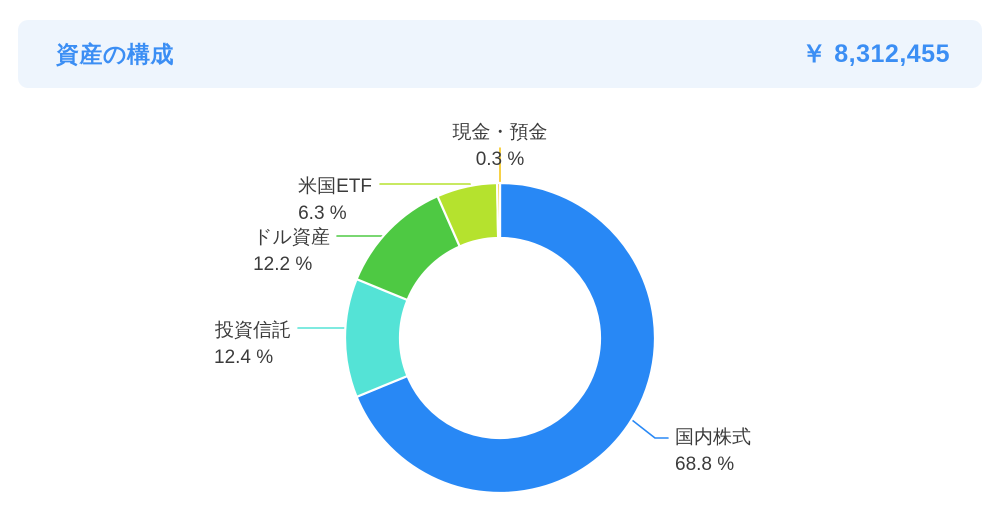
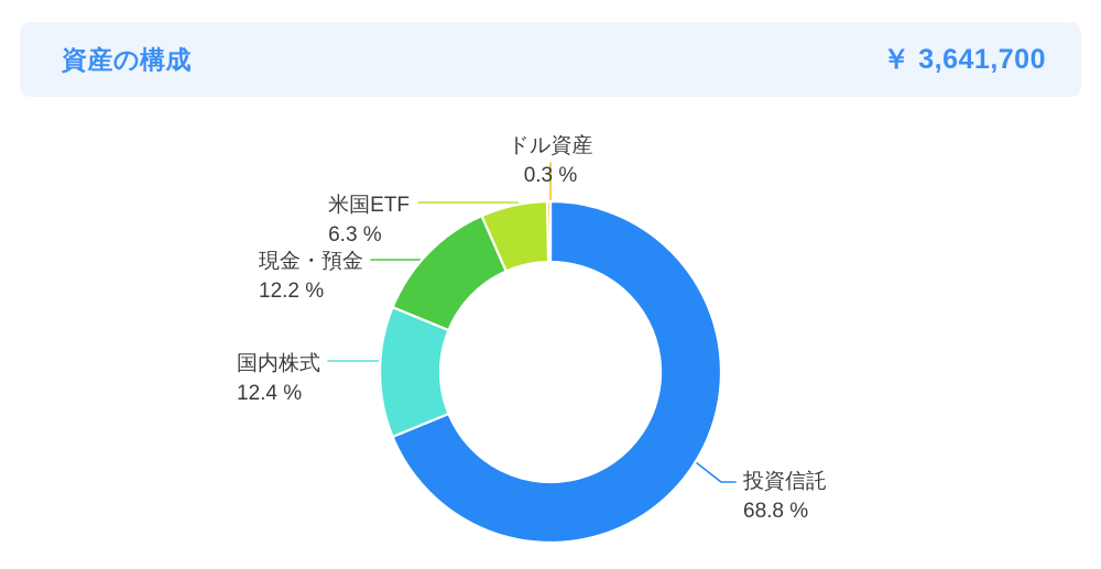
  資産の構成
- ￥ 8,312,455
+ ￥ 3,641,700
- 国内株式
+ 投資信託
  68.8 %
- 投資信託
+ 国内株式
  12.4 %
- ドル資産
+ 現金・預金
  12.2 %
  米国ETF
  6.3 %
- 現金・預金
+ ドル資産
  0.3 %
